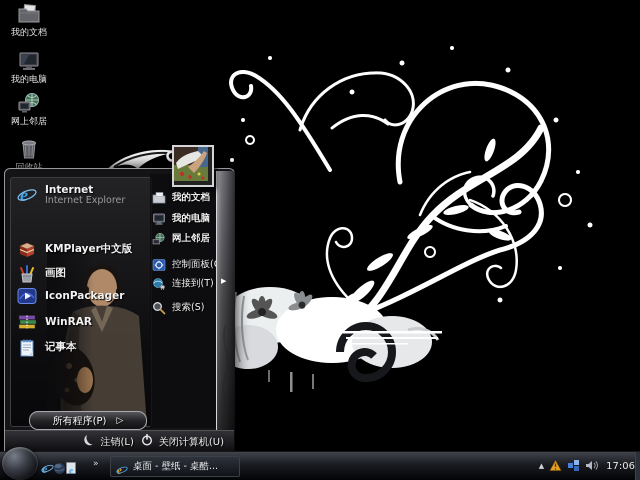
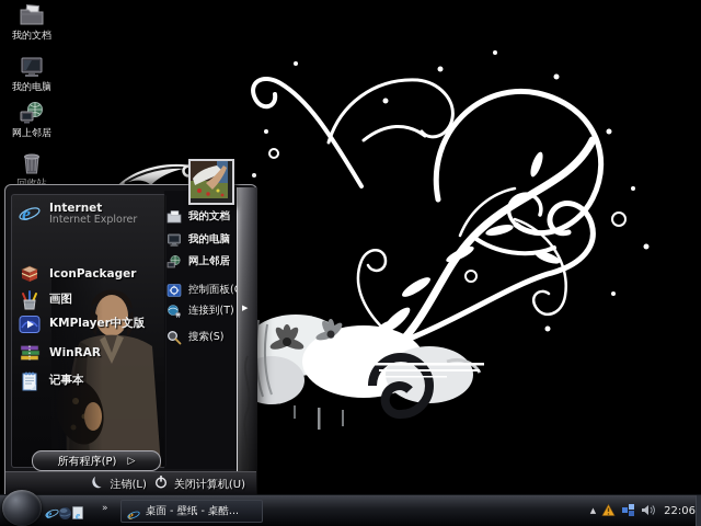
  我的文档
  我的电脑
  网上邻居
  e
  Internet
  Internet Explorer
- KMPlayer中文版
+ IconPackager
  画图
- IconPackager
+ KMPlayer中文版
  WinRAR
  记事本
  所有程序(P)
  ▷
  我的文档
  我的电脑
  网上邻居
  控制面板(
  连接到(T)
  搜索(S)
  ▶
  注销(L)
  关闭计算机(U)
  e
  e
  »
  e
  桌面 - 壁纸 - 桌酷...
  ▲
- 17:06
+ 22:06
